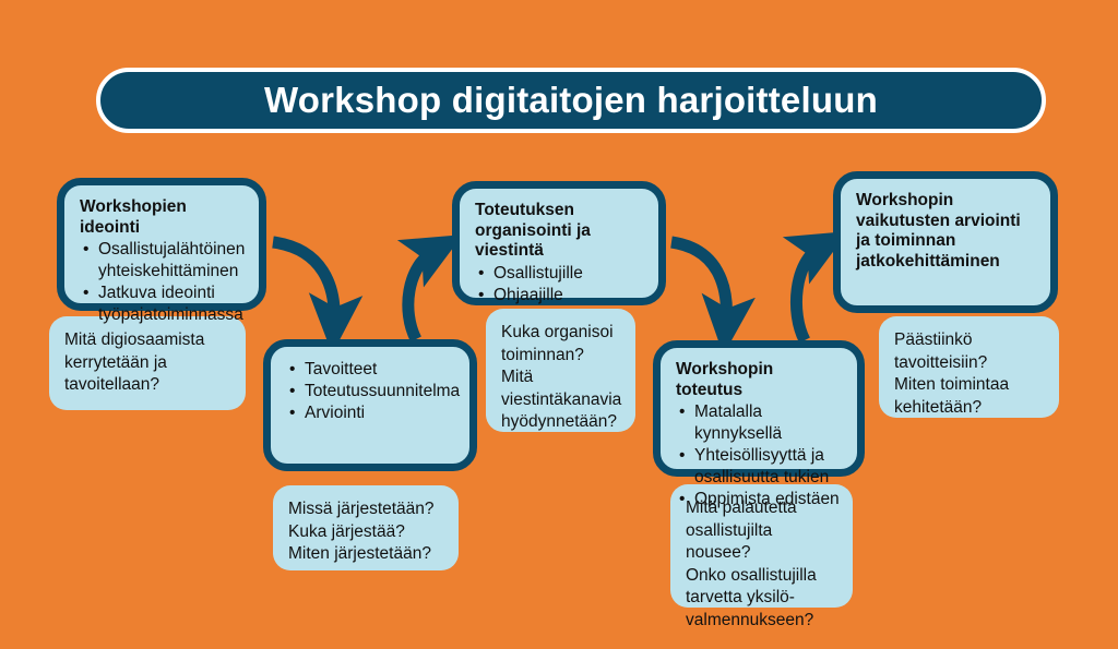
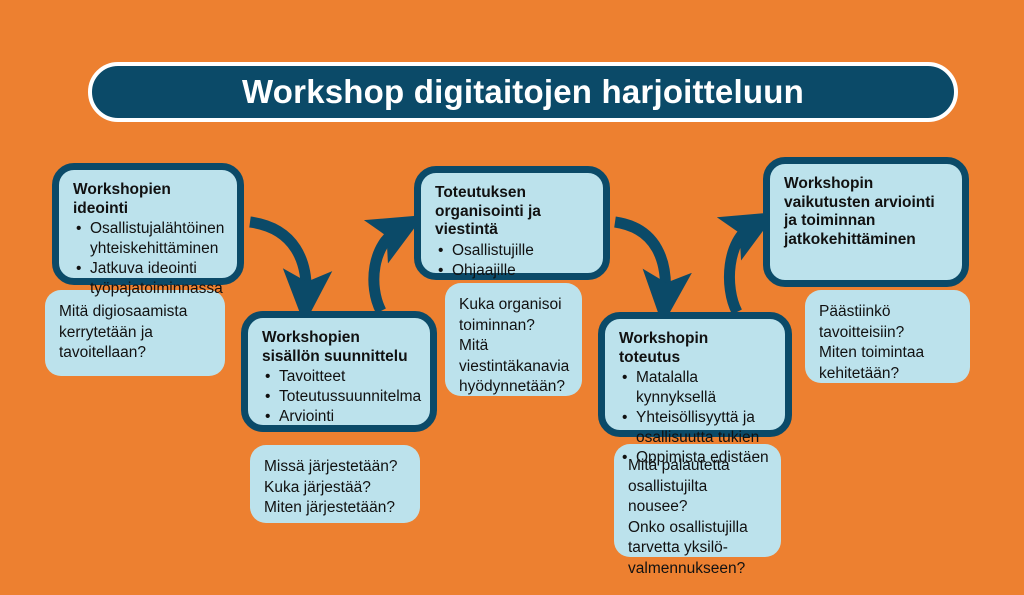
  Workshop digitaitojen harjoitteluun
  Mitä digiosaamista kerrytetään ja tavoitellaan?
  Missä järjestetään?
  Kuka järjestää?
  Miten järjestetään?
  Kuka organisoi toiminnan?
  Mitä viestintäkanavia hyödynnetään?
  Mitä palautetta osallistujilta nousee?
  Onko osallistujilla tarvetta yksilö-valmennukseen?
  Päästiinkö tavoitteisiin?
  Miten toimintaa kehitetään?
  Workshopien ideointi
  Osallistujalähtöinen yhteiskehittäminen
  Jatkuva ideointi työpajatoiminnassa
+ Workshopien sisällön suunnittelu
  Tavoitteet
  Toteutussuunnitelma
  Arviointi
  Toteutuksen organisointi ja viestintä
  Osallistujille
  Ohjaajille
  Workshopin toteutus
  Matalalla kynnyksellä
  Yhteisöllisyyttä ja osallisuutta tukien
  Oppimista edistäen
  Workshopin vaikutusten arviointi ja toiminnan jatkokehittäminen
